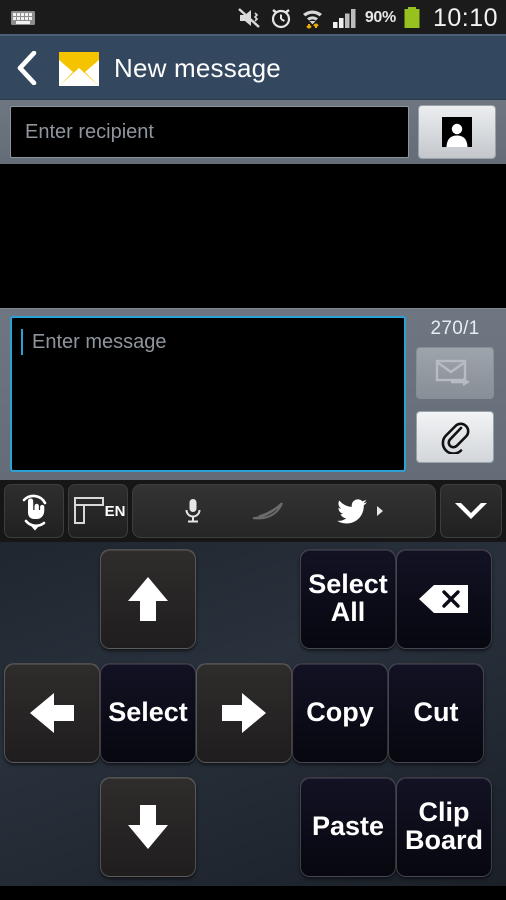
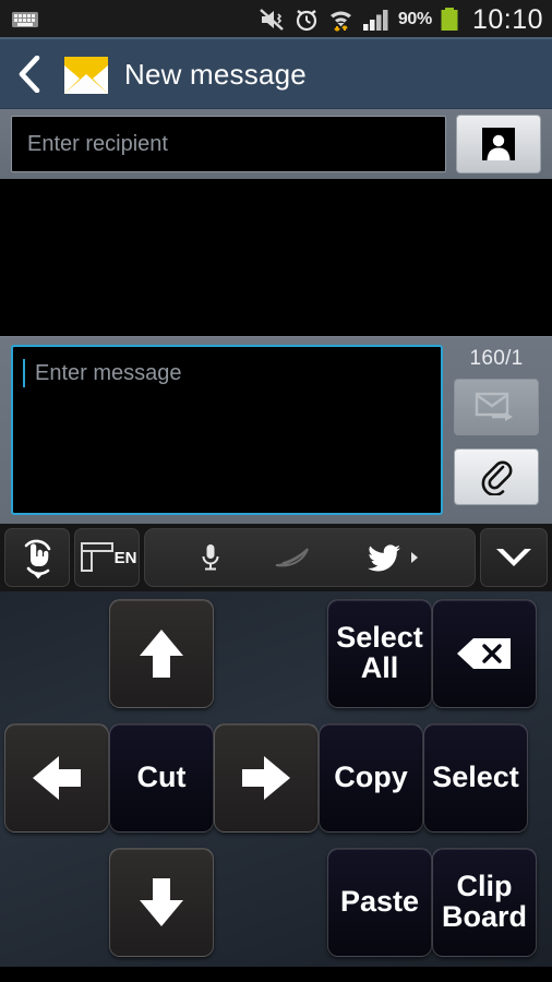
  90%
  10:10
  New message
  Enter recipient
  Enter message
- 270/1
+ 160/1
  EN
  Select All
- Select
+ Cut
  Copy
- Cut
+ Select
  Paste
  Clip Board
